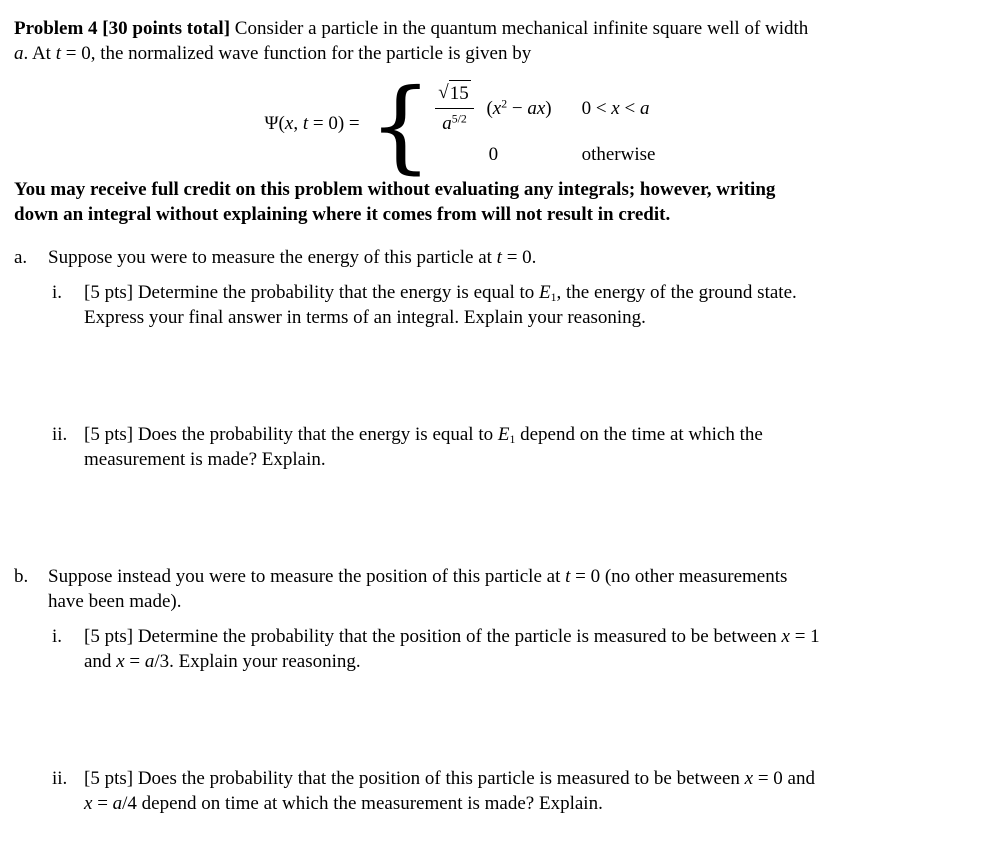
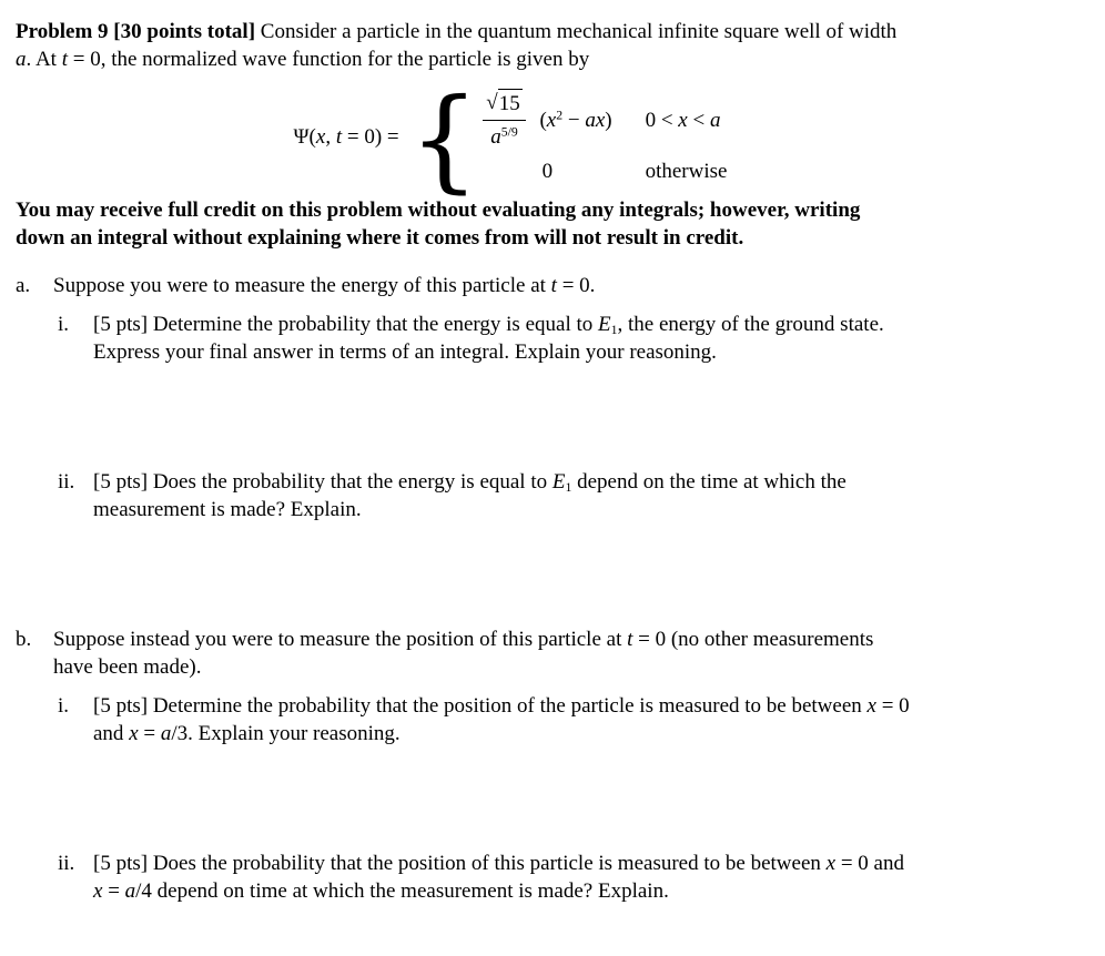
- Problem 4 [30 points total] Consider a particle in the quantum mechanical infinite square well of width
+ Problem 9 [30 points total] Consider a particle in the quantum mechanical infinite square well of width
  a. At t = 0, the normalized wave function for the particle is given by
  Ψ(x, t = 0) =
  {
  √
  15
- a5/2
+ a5/9
  (x2 − ax)
  0 < x < a
  0
  otherwise
  You may receive full credit on this problem without evaluating any integrals; however, writing
  down an integral without explaining where it comes from will not result in credit.
  a.
  Suppose you were to measure the energy of this particle at t = 0.
  i.
  [5 pts] Determine the probability that the energy is equal to E1, the energy of the ground state.
  Express your final answer in terms of an integral. Explain your reasoning.
  ii.
  [5 pts] Does the probability that the energy is equal to E1 depend on the time at which the
  measurement is made? Explain.
  b.
  Suppose instead you were to measure the position of this particle at t = 0 (no other measurements
  have been made).
  i.
- [5 pts] Determine the probability that the position of the particle is measured to be between x = 1
+ [5 pts] Determine the probability that the position of the particle is measured to be between x = 0
  and x = a/3. Explain your reasoning.
  ii.
  [5 pts] Does the probability that the position of this particle is measured to be between x = 0 and
  x = a/4 depend on time at which the measurement is made? Explain.
